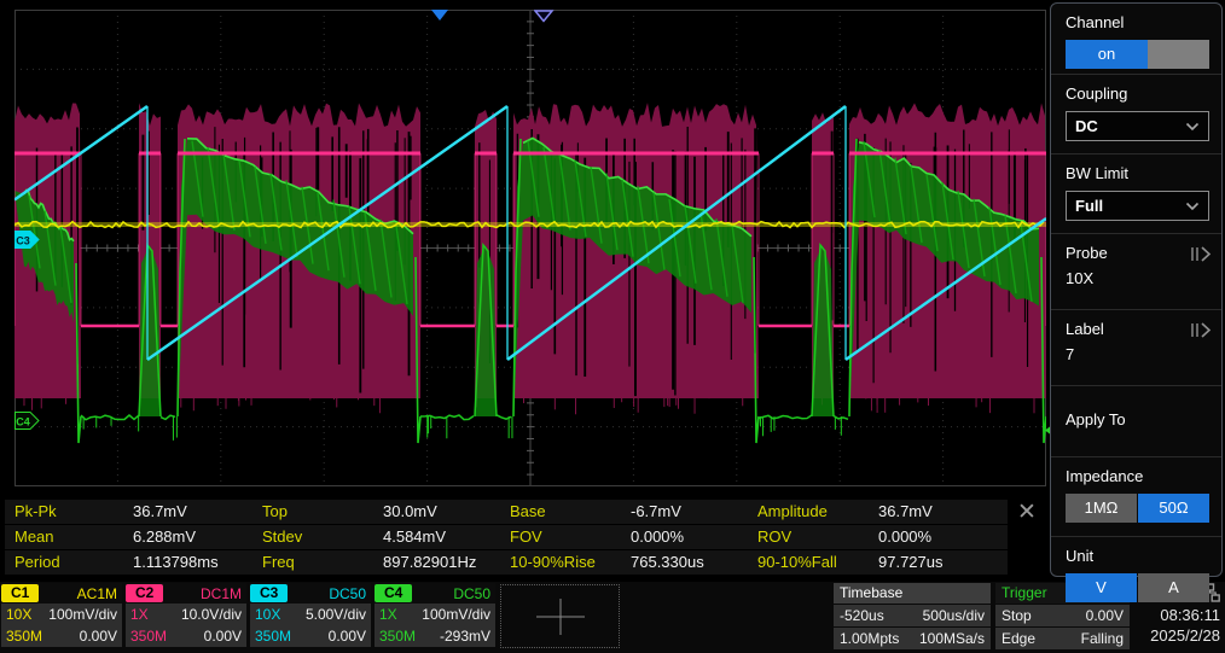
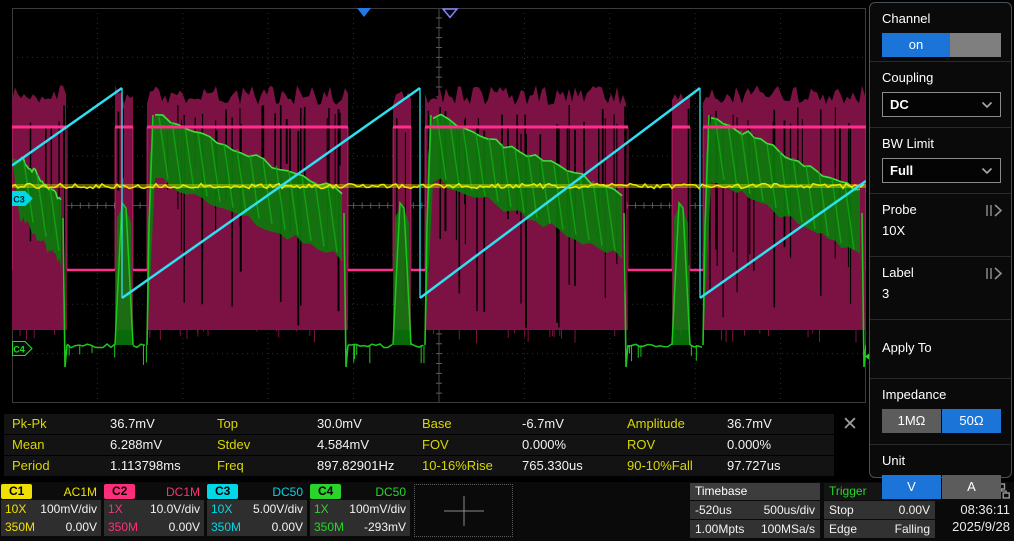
  C3
  C4
  Pk-Pk
  36.7mV
  Top
  30.0mV
  Base
  -6.7mV
  Amplitude
  36.7mV
  Mean
  6.288mV
  Stdev
  4.584mV
  FOV
  0.000%
  ROV
  0.000%
  Period
  1.113798ms
  Freq
  897.82901Hz
- 10-90%Rise
+ 10-16%Rise
  765.330us
  90-10%Fall
  97.727us
  ✕
  C1
  AC1M
  10X
  100mV/div
  350M
  0.00V
  C2
  DC1M
  1X
  10.0V/div
  350M
  0.00V
  C3
  DC50
  10X
  5.00V/div
  350M
  0.00V
  C4
  DC50
  1X
  100mV/div
  350M
  -293mV
  Timebase
  -520us
  500us/div
  1.00Mpts
  100MSa/s
  Trigger
  Stop
  0.00V
  Edge
  Falling
  08:36:11
- 2025/2/28
+ 2025/9/28
  Channel
  on
  Coupling
  DC
  BW Limit
  Full
  Probe
  10X
  Label
- 7
+ 3
  Apply To
  Impedance
  1MΩ
  50Ω
  Unit
  V
  A
